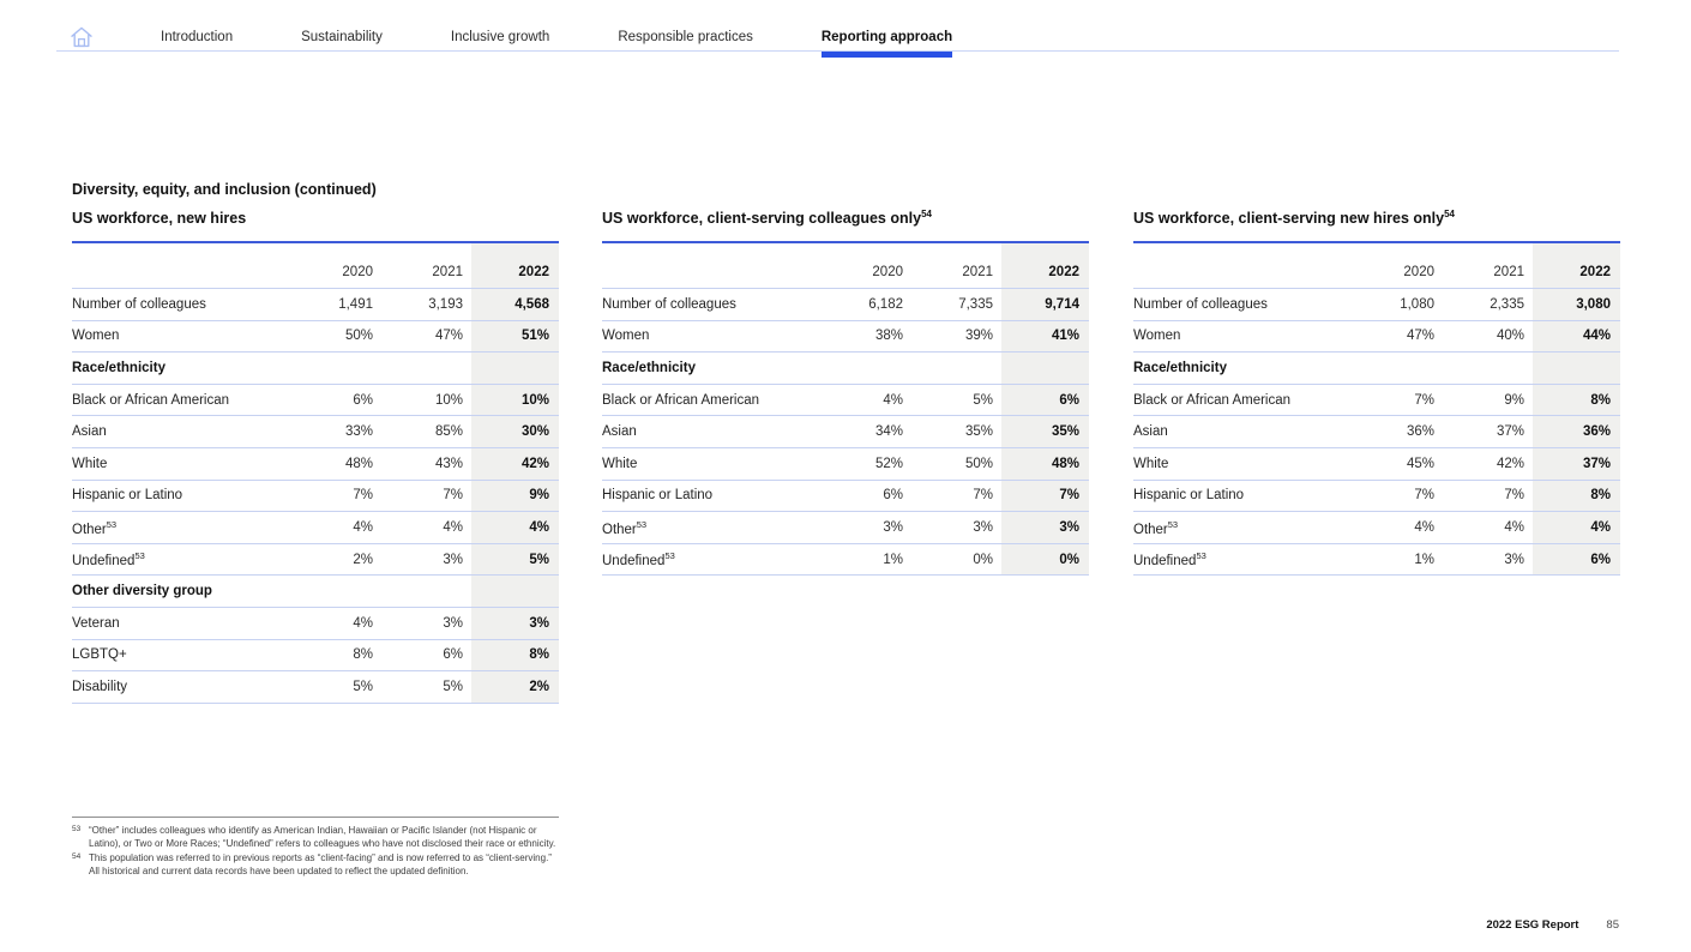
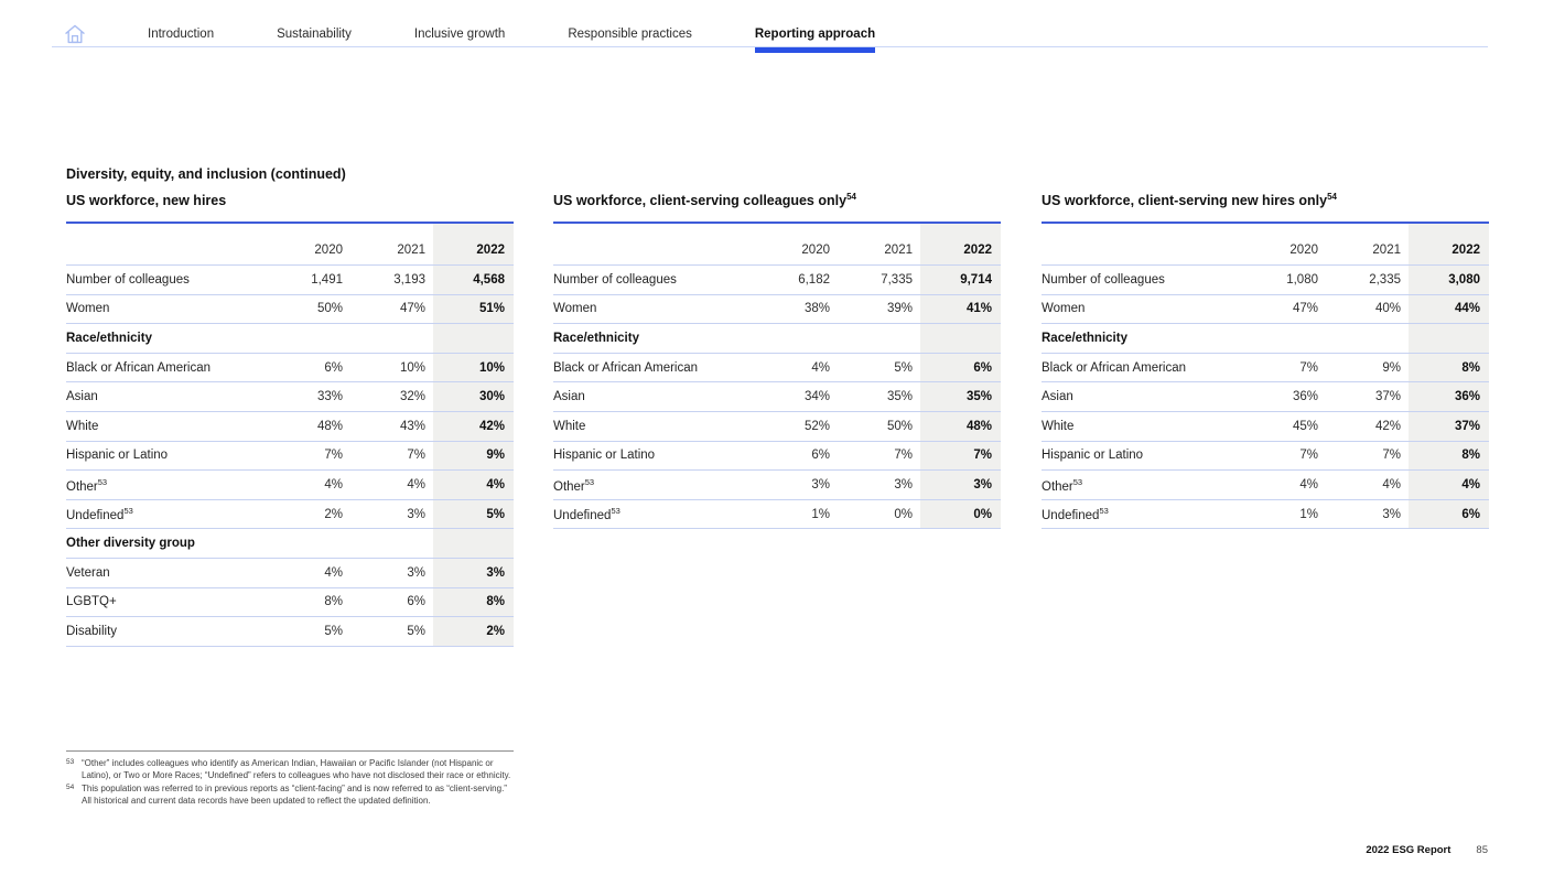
  Introduction
  Sustainability
  Inclusive growth
  Responsible practices
  Reporting approach
  Diversity, equity, and inclusion (continued)
  US workforce, new hires
  	2020	2021	2022
  Number of colleagues	1,491	3,193	4,568
  Women	50%	47%	51%
  Race/ethnicity
  Black or African American	6%	10%	10%
- Asian	33%	85%	30%
+ Asian	33%	32%	30%
  White	48%	43%	42%
  Hispanic or Latino	7%	7%	9%
  Other53	4%	4%	4%
  Undefined53	2%	3%	5%
  Other diversity group
  Veteran	4%	3%	3%
  LGBTQ+	8%	6%	8%
  Disability	5%	5%	2%
  US workforce, client-serving colleagues only54
  	2020	2021	2022
  Number of colleagues	6,182	7,335	9,714
  Women	38%	39%	41%
  Race/ethnicity
  Black or African American	4%	5%	6%
  Asian	34%	35%	35%
  White	52%	50%	48%
  Hispanic or Latino	6%	7%	7%
  Other53	3%	3%	3%
  Undefined53	1%	0%	0%
  US workforce, client-serving new hires only54
  	2020	2021	2022
  Number of colleagues	1,080	2,335	3,080
  Women	47%	40%	44%
  Race/ethnicity
  Black or African American	7%	9%	8%
  Asian	36%	37%	36%
  White	45%	42%	37%
  Hispanic or Latino	7%	7%	8%
  Other53	4%	4%	4%
  Undefined53	1%	3%	6%
  “Other” includes colleagues who identify as American Indian, Hawaiian or Pacific Islander (not Hispanic or Latino), or Two or More Races; “Undefined” refers to colleagues who have not disclosed their race or ethnicity.
  This population was referred to in previous reports as “client-facing” and is now referred to as “client-serving.” All historical and current data records have been updated to reflect the updated definition.
  2022 ESG Report
  85
